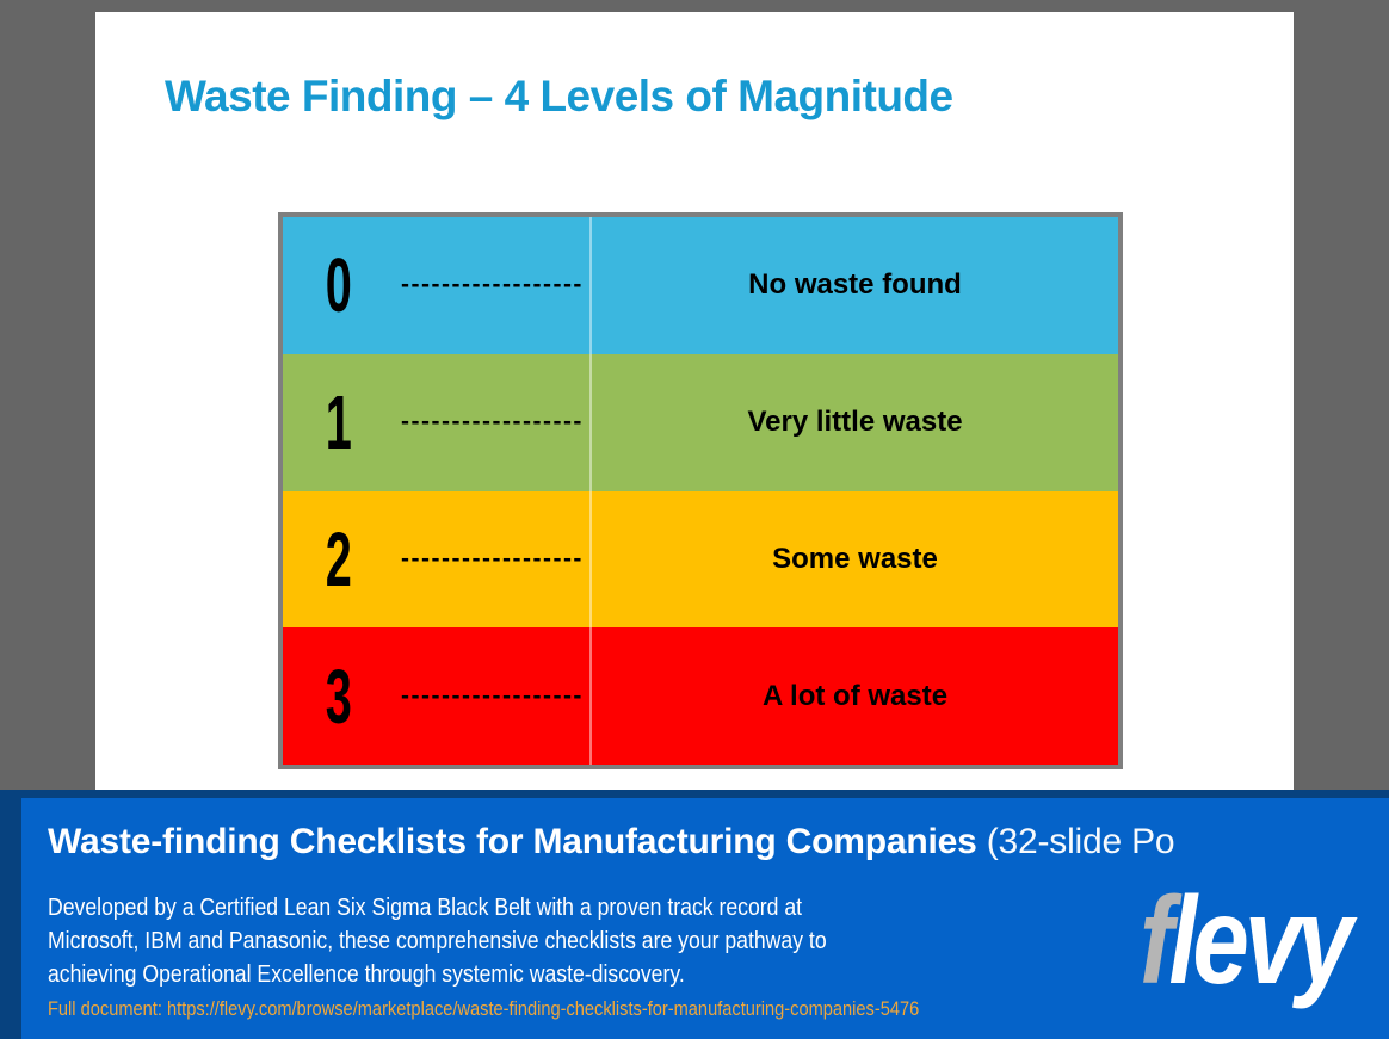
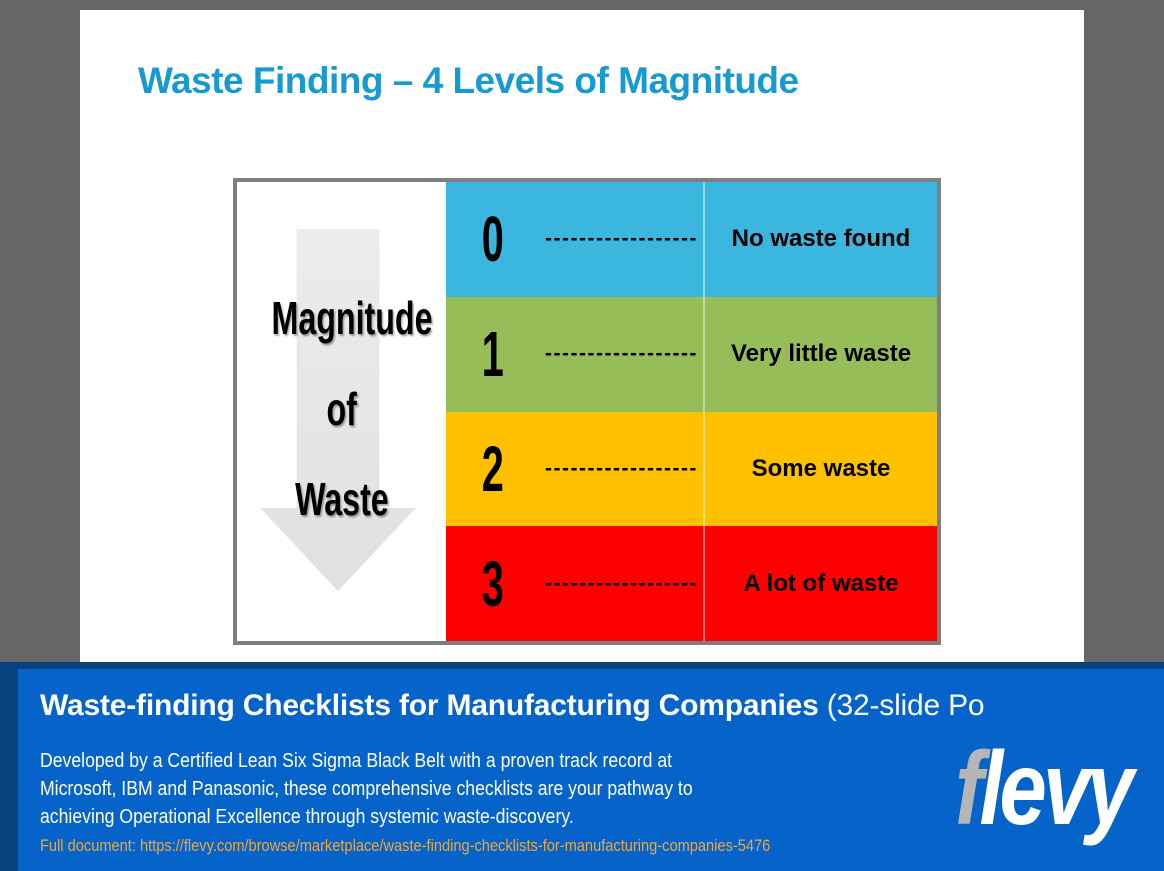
  Waste Finding – 4 Levels of Magnitude
+ Magnitude
+ of
+ Waste
  0
  ------------------
  No waste found
  1
  ------------------
  Very little waste
  2
  ------------------
  Some waste
  3
  ------------------
  A lot of waste
  Waste-finding Checklists for Manufacturing Companies (32-slide Po
  Developed by a Certified Lean Six Sigma Black Belt with a proven track record at
  Microsoft, IBM and Panasonic, these comprehensive checklists are your pathway to
  achieving Operational Excellence through systemic waste-discovery.
  Full document: https://flevy.com/browse/marketplace/waste-finding-checklists-for-manufacturing-companies-5476
  flevy
